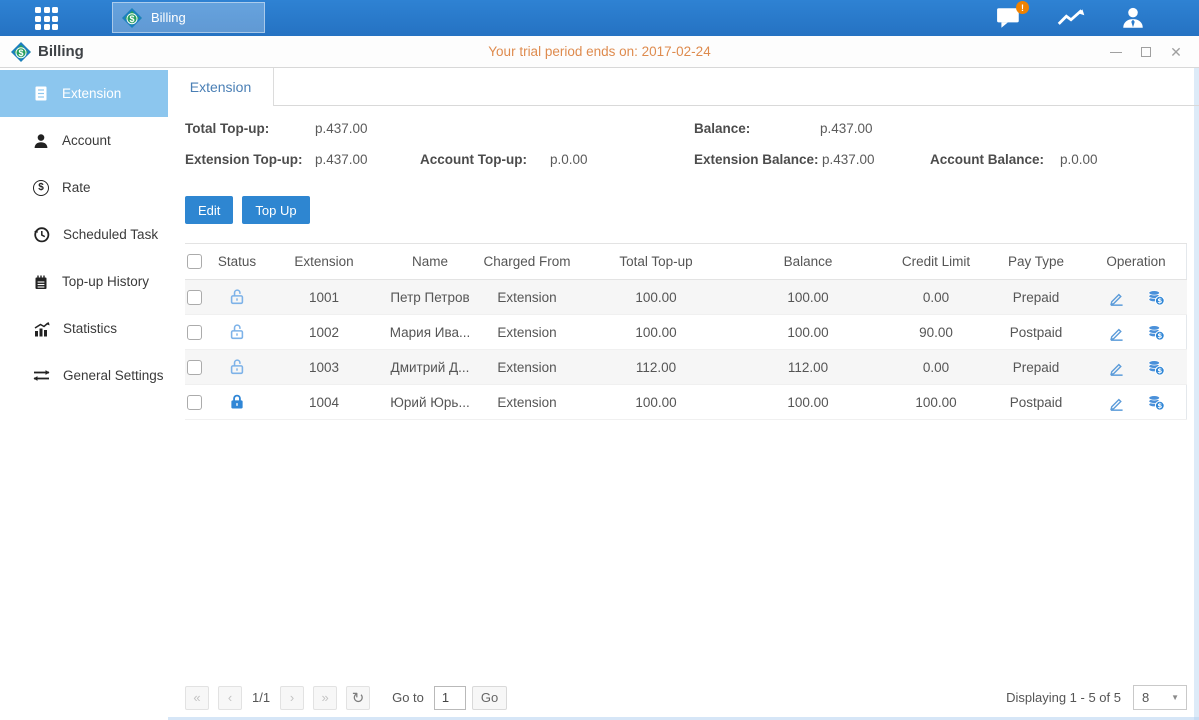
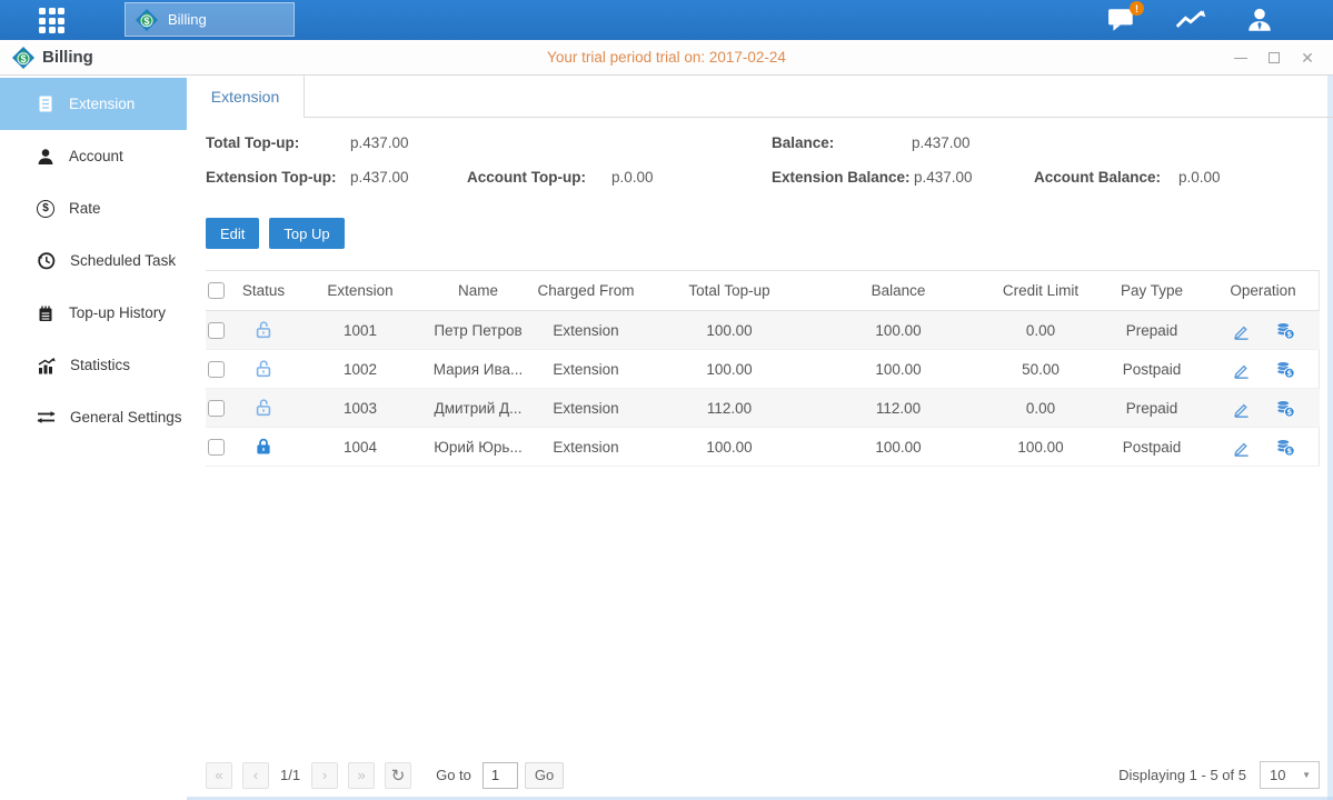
  Billing
  !
  Billing
- Your trial period ends on: 2017-02-24
+ Your trial period trial on: 2017-02-24
  ✕
  Extension
  Account
  $
  Rate
  Scheduled Task
  Top-up History
  Statistics
  General Settings
  Extension
  Total Top-up:
  p.437.00
  Balance:
  p.437.00
  Extension Top-up:
  p.437.00
  Account Top-up:
  p.0.00
  Extension Balance:
  p.437.00
  Account Balance:
  p.0.00
  Edit
  Top Up
  	Status	Extension	Name	Charged From	Total Top-up	Balance	Credit Limit	Pay Type	Operation
  		1001	Петр Петров	Extension	100.00	100.00	0.00	Prepaid	$
- 		1002	Мария Ива...	Extension	100.00	100.00	90.00	Postpaid	$
+ 		1002	Мария Ива...	Extension	100.00	100.00	50.00	Postpaid	$
  		1003	Дмитрий Д...	Extension	112.00	112.00	0.00	Prepaid	$
  		1004	Юрий Юрь...	Extension	100.00	100.00	100.00	Postpaid	$
  «
  ‹
  1/1
  ›
  »
  ↻
  Go to
  1
  Go
  Displaying 1 - 5 of 5
- 8
+ 10
  ▼
